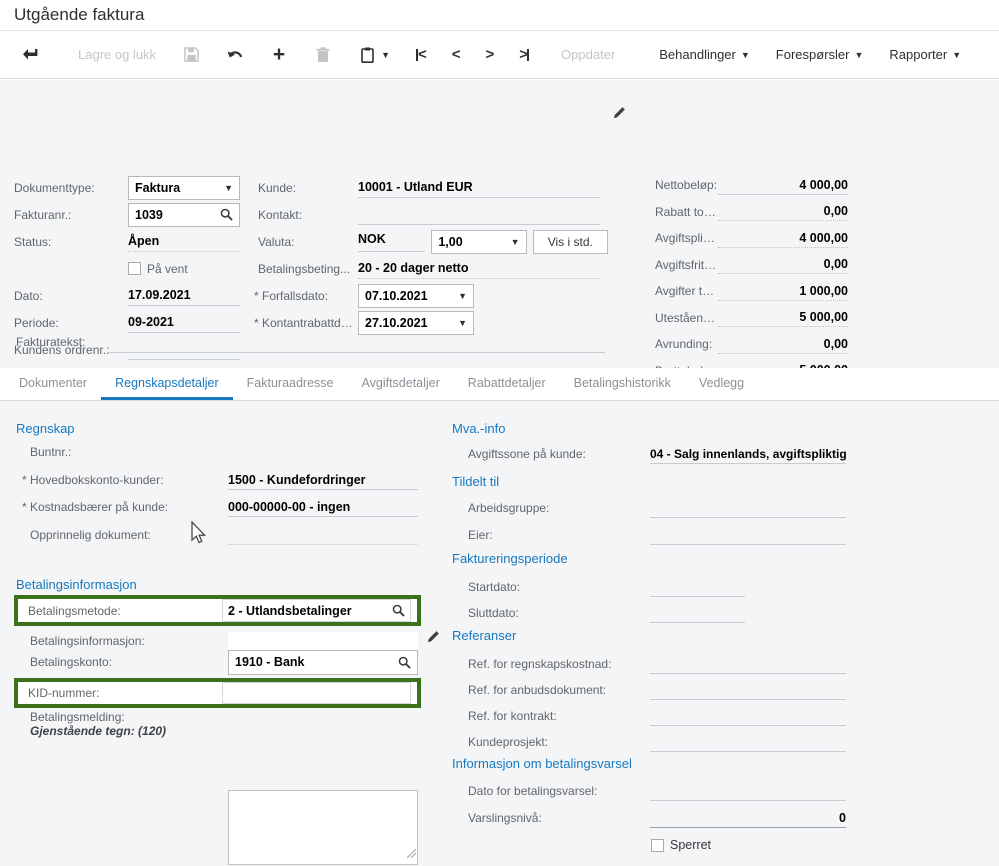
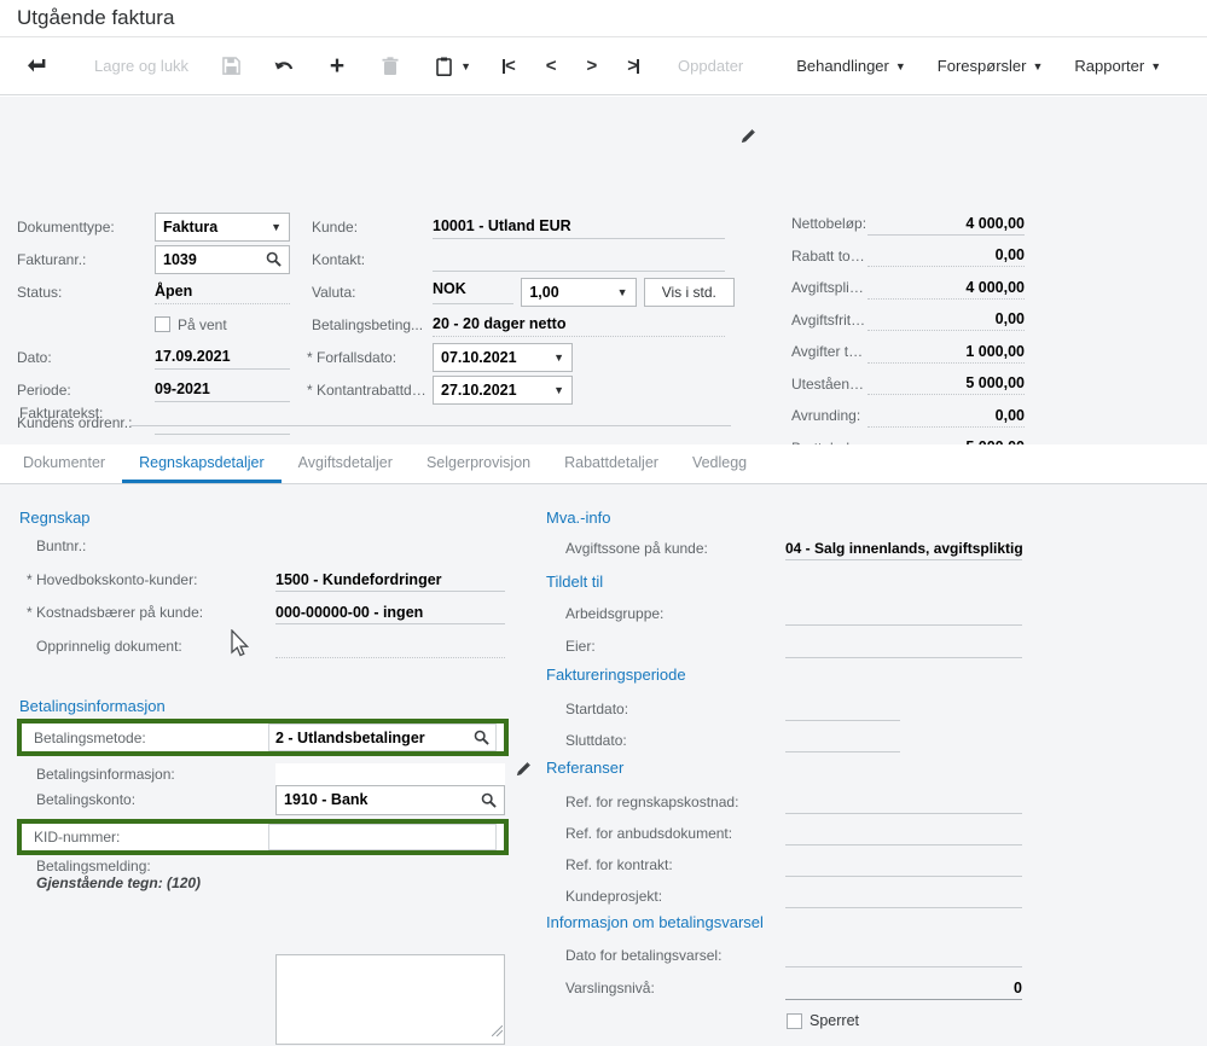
  Utgående faktura
  Lagre og lukk
  +
  ▼
  <
  <
  >
  >
  Oppdater
  Behandlinger
  ▼
  Forespørsler
  ▼
  Rapporter
  ▼
  Dokumenttype:
  Faktura
  ▼
  Fakturanr.:
  1039
  Status:
  Åpen
  På vent
  Dato:
  17.09.2021
  Periode:
  09-2021
  Kundens ordrenr.:
  Fakturatekst:
  Kunde:
  10001 - Utland EUR
  Kontakt:
  Valuta:
  NOK
  1,00
  ▼
  Vis i std.
  Betalingsbeting...
  20 - 20 dager netto
  * Forfallsdato:
  07.10.2021
  ▼
  * Kontantrabattdato
  27.10.2021
  ▼
  Nettobeløp:
  4 000,00
  Rabatt total
  0,00
  4 000,00
  0,00
  Avgifter tota
  1 000,00
  5 000,00
  Avrunding:
  0,00
  Dokumenter
  Regnskapsdetaljer
- Fakturaadresse
  Avgiftsdetaljer
+ Selgerprovisjon
  Rabattdetaljer
- Betalingshistorikk
  Vedlegg
  Regnskap
  Buntnr.:
  * Hovedbokskonto-kunder:
  1500 - Kundefordringer
  * Kostnadsbærer på kunde:
  000-00000-00 - ingen
  Opprinnelig dokument:
  Betalingsinformasjon
  Betalingsmetode:
  2 - Utlandsbetalinger
  Betalingsinformasjon:
  Betalingskonto:
  1910 - Bank
  KID-nummer:
  Betalingsmelding:
  Gjenstående tegn: (120)
  Mva.-info
  Avgiftssone på kunde:
  04 - Salg innenlands, avgiftspliktig
  Tildelt til
  Arbeidsgruppe:
  Eier:
  Faktureringsperiode
  Startdato:
  Sluttdato:
  Referanser
  Ref. for regnskapskostnad:
  Ref. for anbudsdokument:
  Ref. for kontrakt:
  Kundeprosjekt:
  Informasjon om betalingsvarsel
  Dato for betalingsvarsel:
  Varslingsnivå:
  0
  Sperret
